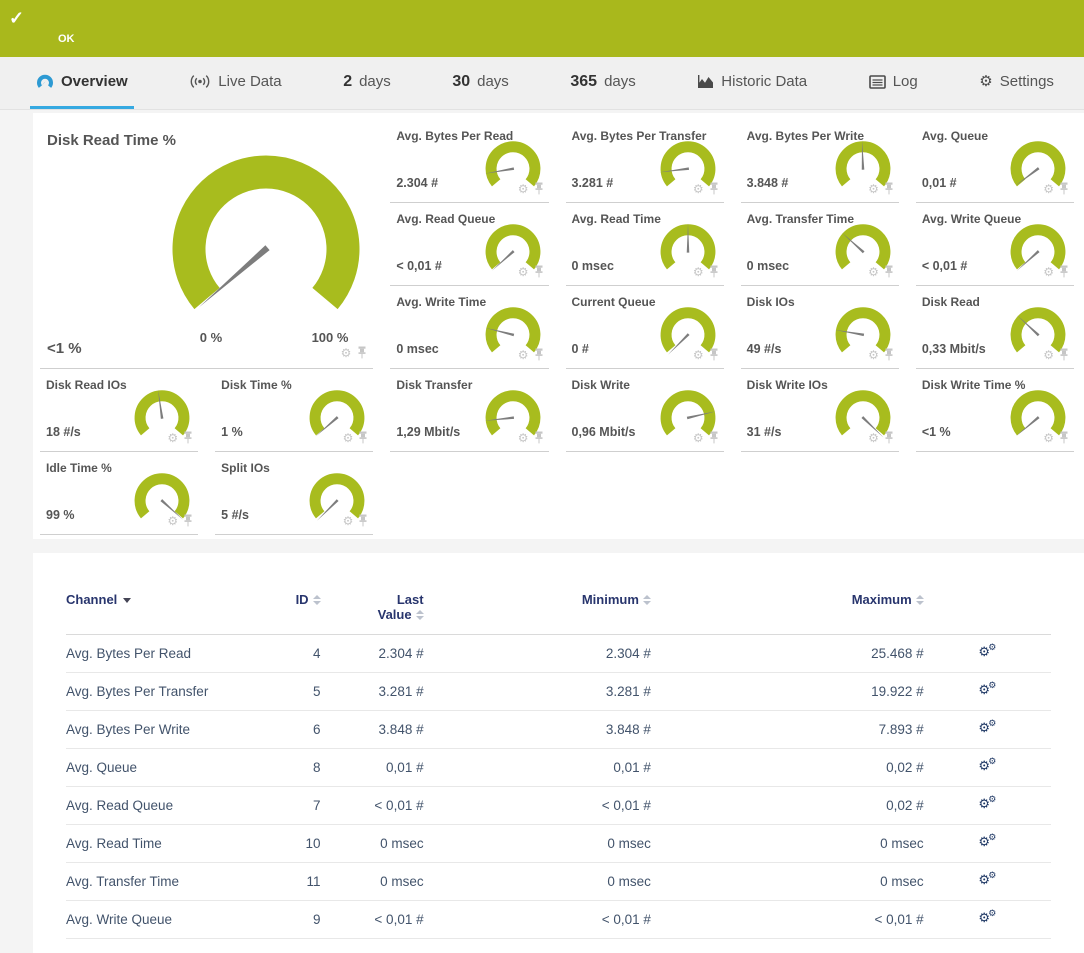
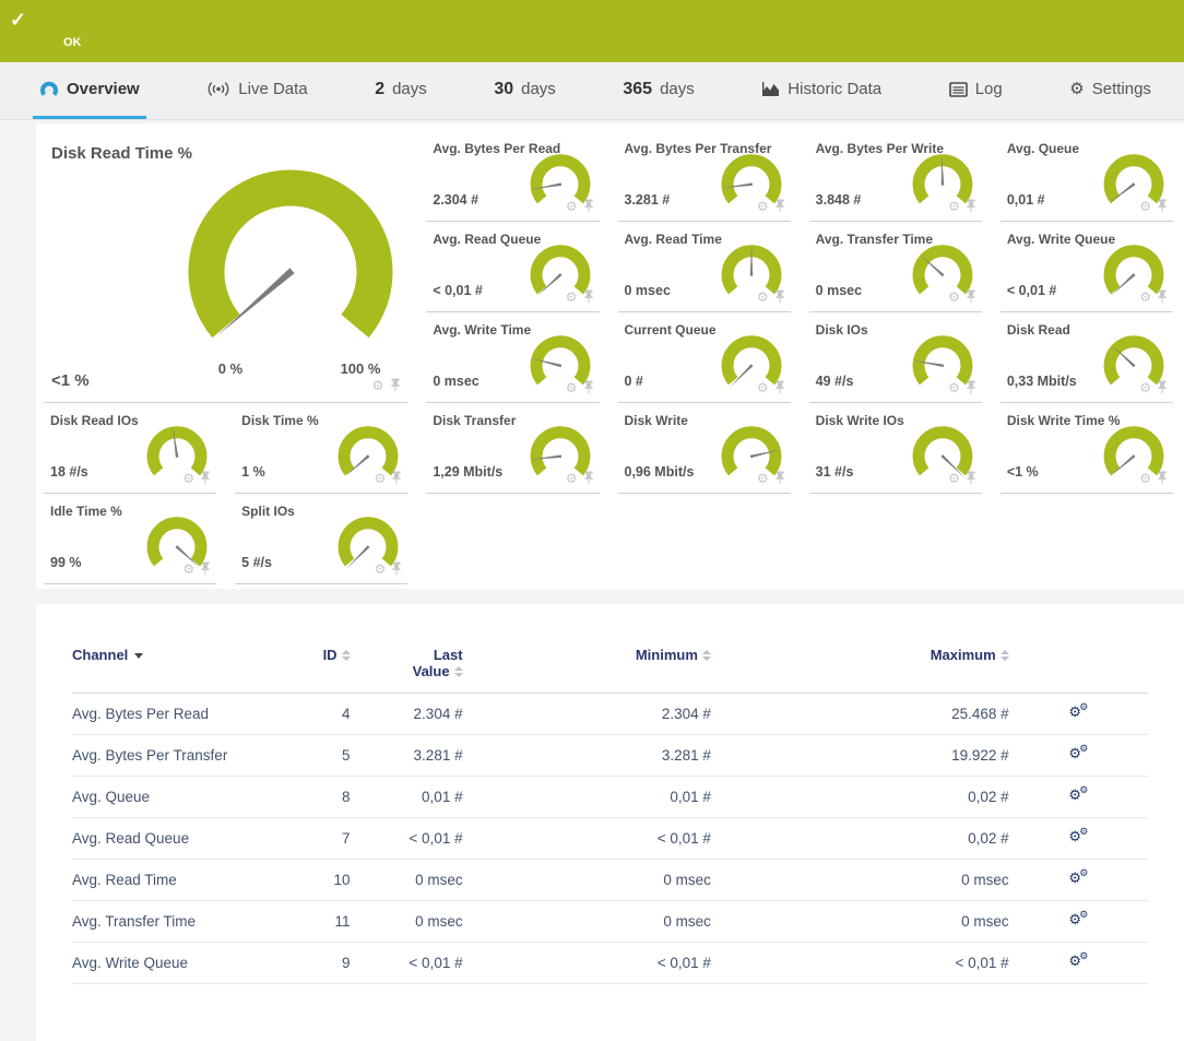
  ✓
  OK
  Overview
  Live Data
  2
  days
  30
  days
  365
  days
  Historic Data
  Log
  ⚙
  Settings
  Disk Read Time %
  0 %
  100 %
  <1 %
  ⚙
  Avg. Bytes Per Read
  2.304 #
  ⚙
  Avg. Bytes Per Transfer
  3.281 #
  ⚙
  Avg. Bytes Per Write
  3.848 #
  ⚙
  Avg. Queue
  0,01 #
  ⚙
  Avg. Read Queue
  < 0,01 #
  ⚙
  Avg. Read Time
  0 msec
  ⚙
  Avg. Transfer Time
  0 msec
  ⚙
  Avg. Write Queue
  < 0,01 #
  ⚙
  Avg. Write Time
  0 msec
  ⚙
  Current Queue
  0 #
  ⚙
  Disk IOs
  49 #/s
  ⚙
  Disk Read
  0,33 Mbit/s
  ⚙
  Disk Read IOs
  18 #/s
  ⚙
  Disk Time %
  1 %
  ⚙
  Disk Transfer
  1,29 Mbit/s
  ⚙
  Disk Write
  0,96 Mbit/s
  ⚙
  Disk Write IOs
  31 #/s
  ⚙
  Disk Write Time %
  <1 %
  ⚙
  Idle Time %
  99 %
  ⚙
  Split IOs
  5 #/s
  ⚙
  Channel	ID	Last Value	Minimum	Maximum
  Avg. Bytes Per Read	4	2.304 #	2.304 #	25.468 #	⚙⚙
  Avg. Bytes Per Transfer	5	3.281 #	3.281 #	19.922 #	⚙⚙
- Avg. Bytes Per Write	6	3.848 #	3.848 #	7.893 #	⚙⚙
  Avg. Queue	8	0,01 #	0,01 #	0,02 #	⚙⚙
  Avg. Read Queue	7	< 0,01 #	< 0,01 #	0,02 #	⚙⚙
  Avg. Read Time	10	0 msec	0 msec	0 msec	⚙⚙
  Avg. Transfer Time	11	0 msec	0 msec	0 msec	⚙⚙
  Avg. Write Queue	9	< 0,01 #	< 0,01 #	< 0,01 #	⚙⚙
